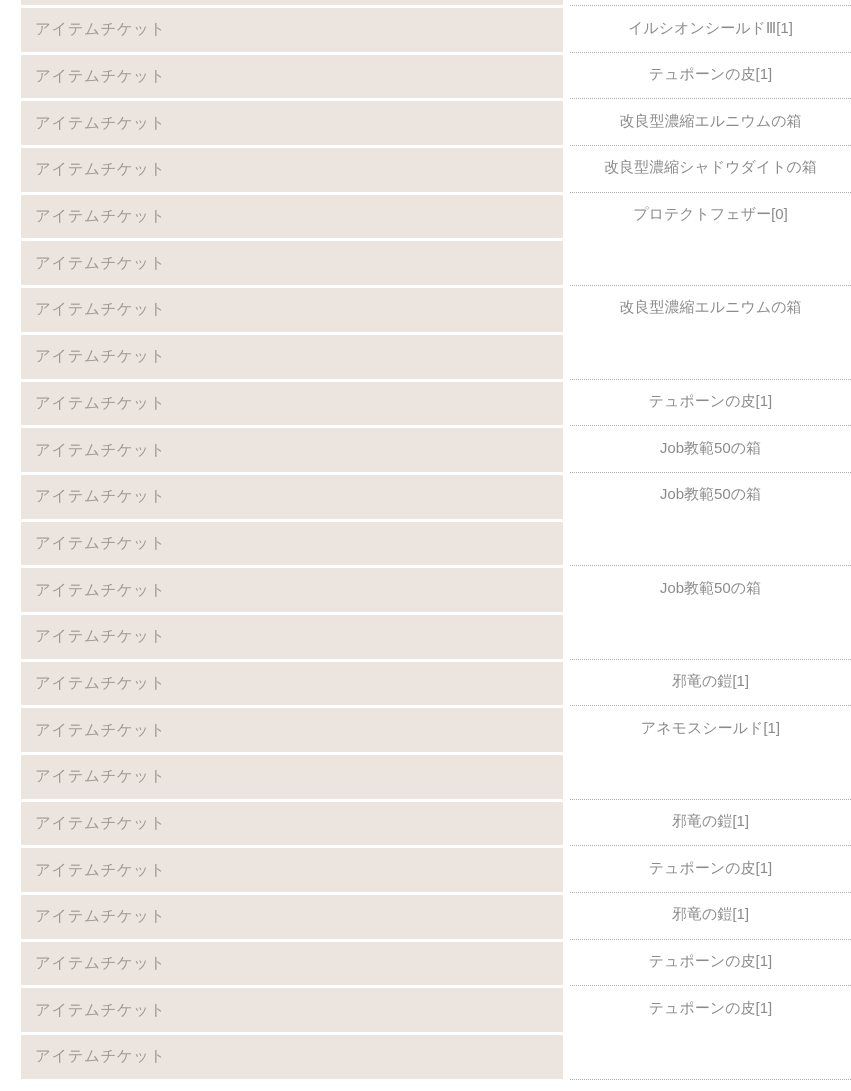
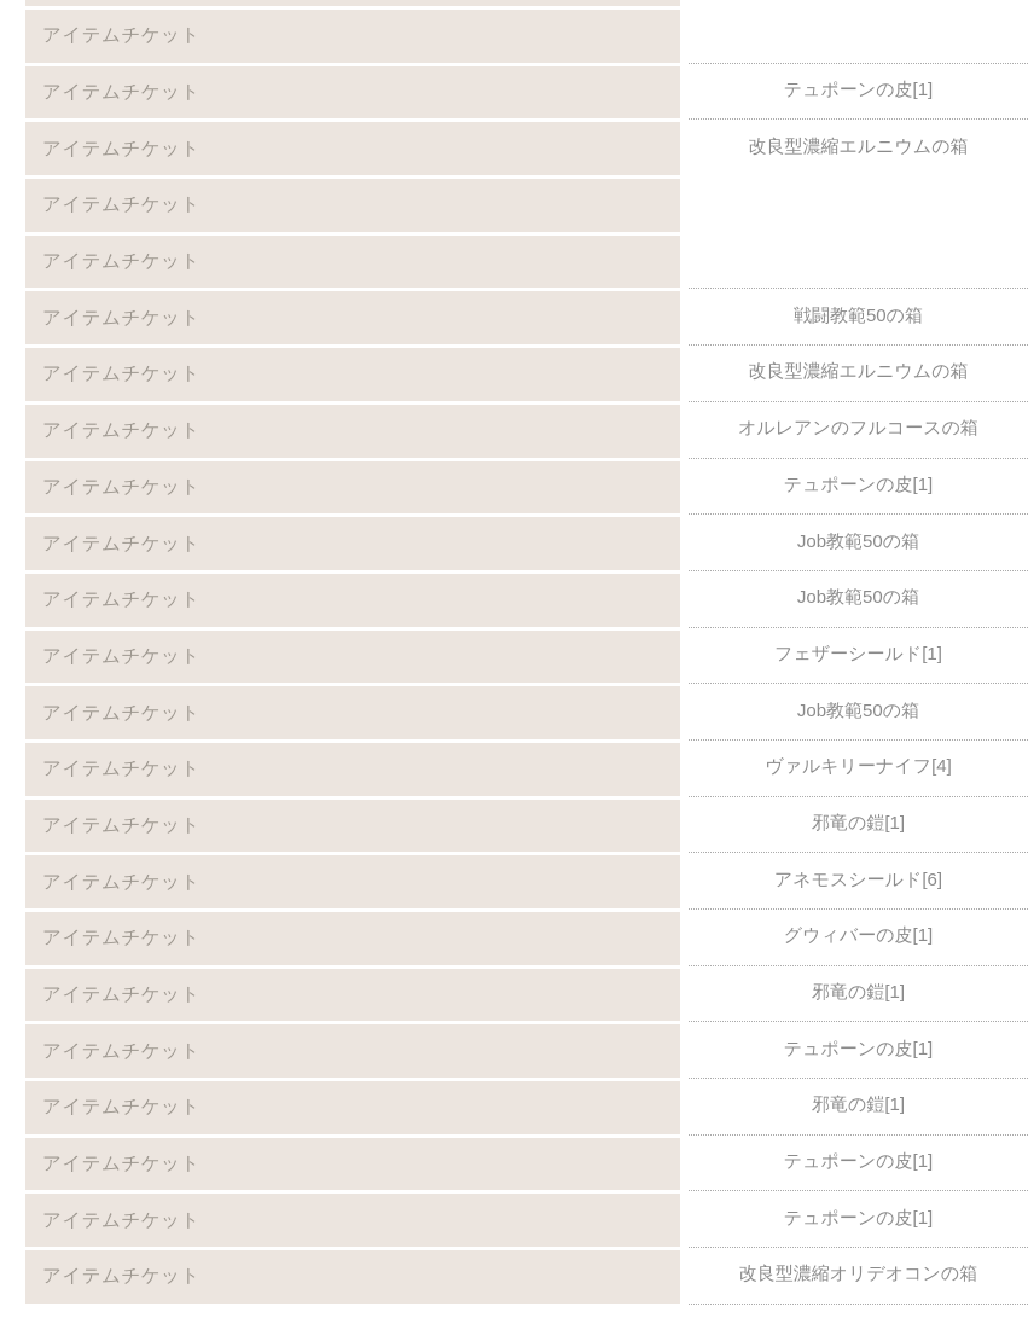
  アイテムチケット
- イルシオンシールドⅢ[1]
  アイテムチケット
  テュポーンの皮[1]
  アイテムチケット
  改良型濃縮エルニウムの箱
  アイテムチケット
- 改良型濃縮シャドウダイトの箱
  アイテムチケット
- プロテクトフェザー[0]
  アイテムチケット
+ 戦闘教範50の箱
  アイテムチケット
  改良型濃縮エルニウムの箱
  アイテムチケット
+ オルレアンのフルコースの箱
  アイテムチケット
  テュポーンの皮[1]
  アイテムチケット
  Job教範50の箱
  アイテムチケット
  Job教範50の箱
  アイテムチケット
+ フェザーシールド[1]
  アイテムチケット
  Job教範50の箱
  アイテムチケット
+ ヴァルキリーナイフ[4]
  アイテムチケット
  邪竜の鎧[1]
  アイテムチケット
- アネモスシールド[1]
+ アネモスシールド[6]
  アイテムチケット
+ グウィバーの皮[1]
  アイテムチケット
  邪竜の鎧[1]
  アイテムチケット
  テュポーンの皮[1]
  アイテムチケット
  邪竜の鎧[1]
  アイテムチケット
  テュポーンの皮[1]
  アイテムチケット
  テュポーンの皮[1]
  アイテムチケット
+ 改良型濃縮オリデオコンの箱
